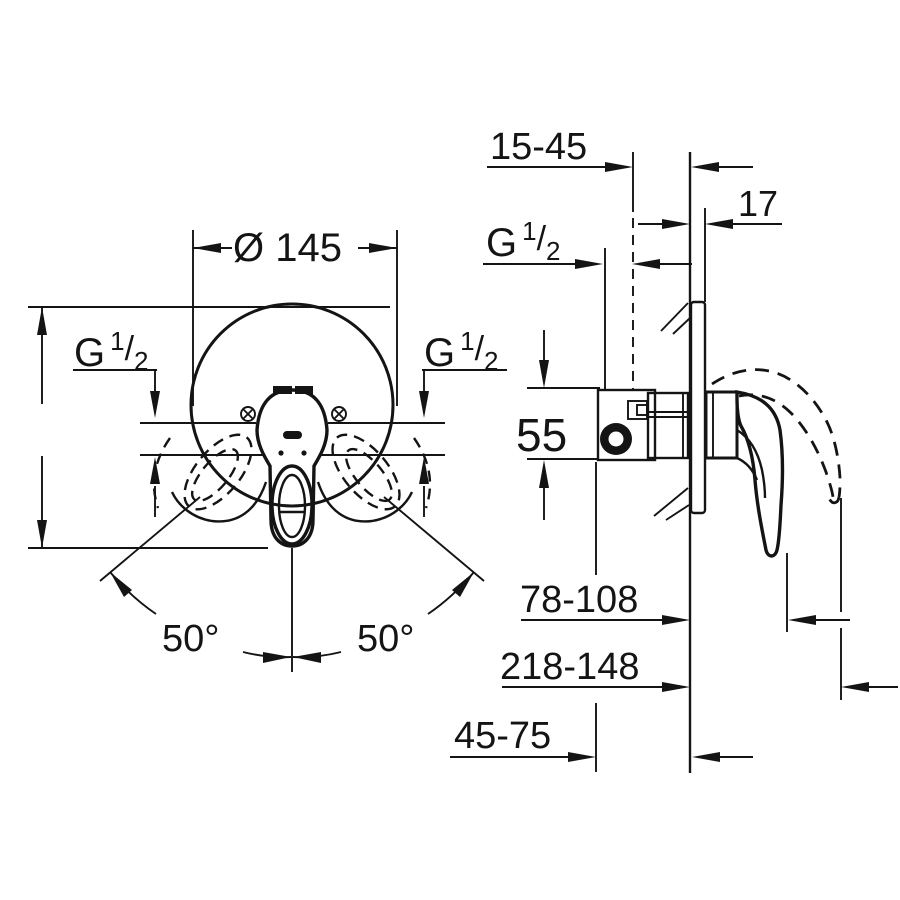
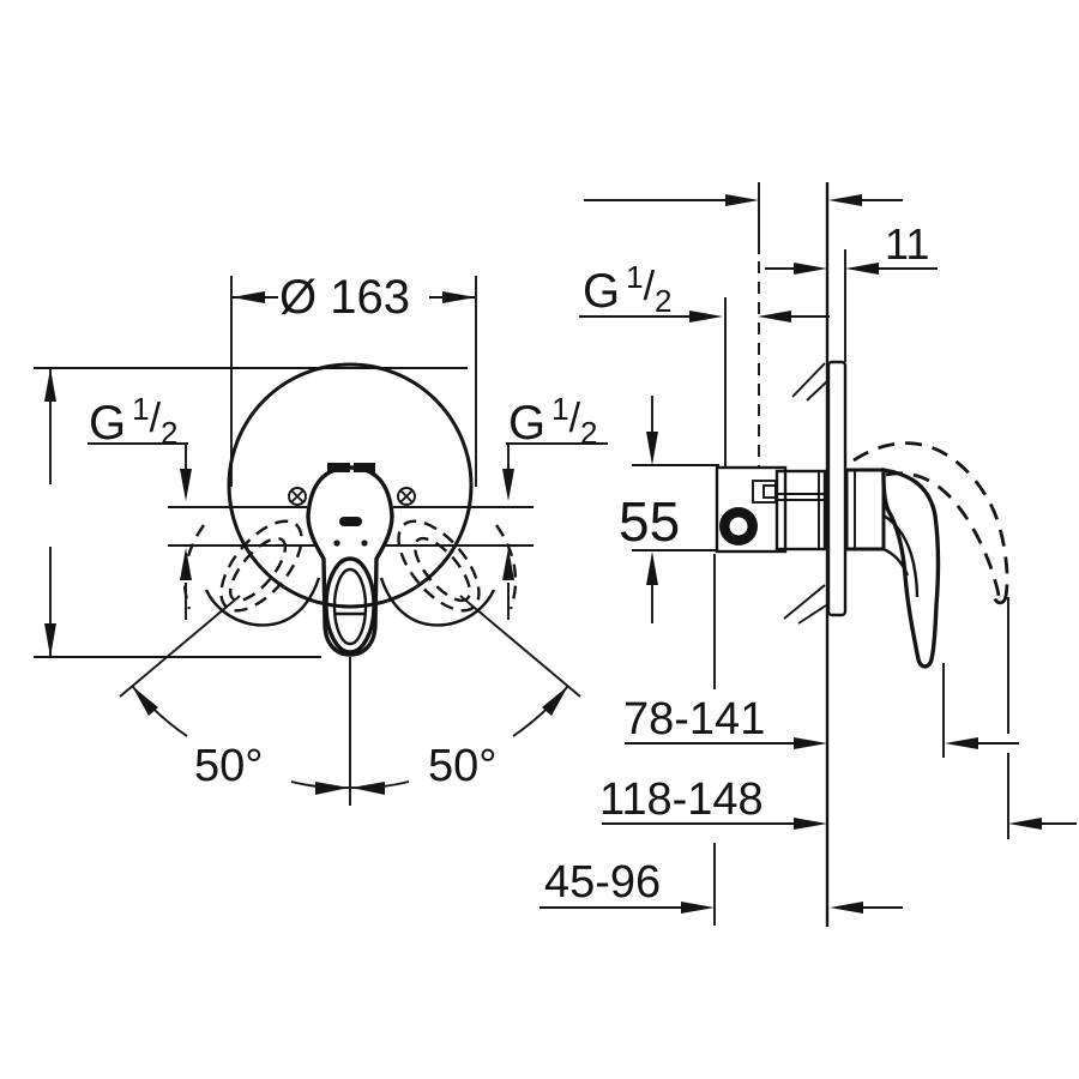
- Ø 145
+ Ø 163
  G 1/2
  G 1/2
  50°
  50°
- 15-45
- 17
+ 11
  G 1/2
  55
- 78-108
+ 78-141
- 218-148
+ 118-148
- 45-75
+ 45-96
